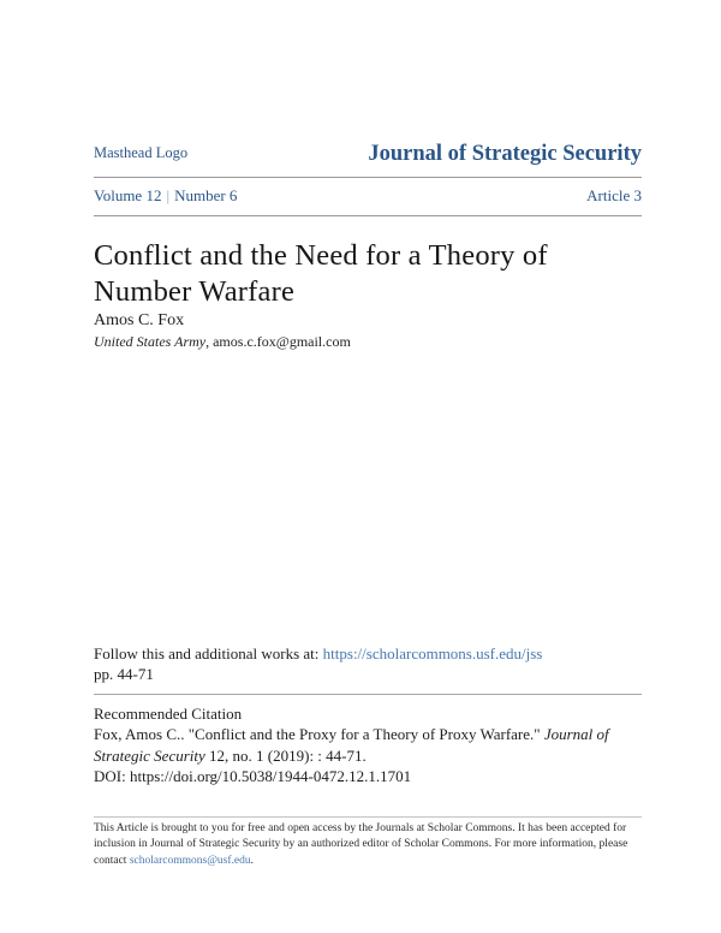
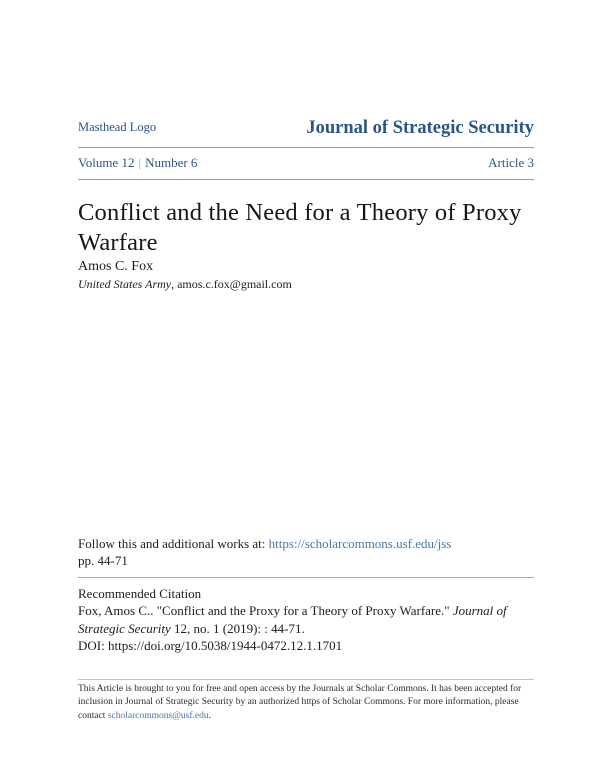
  Masthead Logo
  Journal of Strategic Security
  Volume 12 | Number 6
  Article 3
- Conflict and the Need for a Theory of Number Warfare
+ Conflict and the Need for a Theory of Proxy Warfare
  Amos C. Fox
  United States Army, amos.c.fox@gmail.com
  Follow this and additional works at: https://scholarcommons.usf.edu/jss
  pp. 44-71
  Recommended Citation
  Fox, Amos C.. "Conflict and the Proxy for a Theory of Proxy Warfare." Journal of Strategic Security 12, no. 1 (2019): : 44-71.
  DOI: https://doi.org/10.5038/1944-0472.12.1.1701
- This Article is brought to you for free and open access by the Journals at Scholar Commons. It has been accepted for inclusion in Journal of Strategic Security by an authorized editor of Scholar Commons. For more information, please contact scholarcommons@usf.edu.
+ This Article is brought to you for free and open access by the Journals at Scholar Commons. It has been accepted for inclusion in Journal of Strategic Security by an authorized https of Scholar Commons. For more information, please contact scholarcommons@usf.edu.
